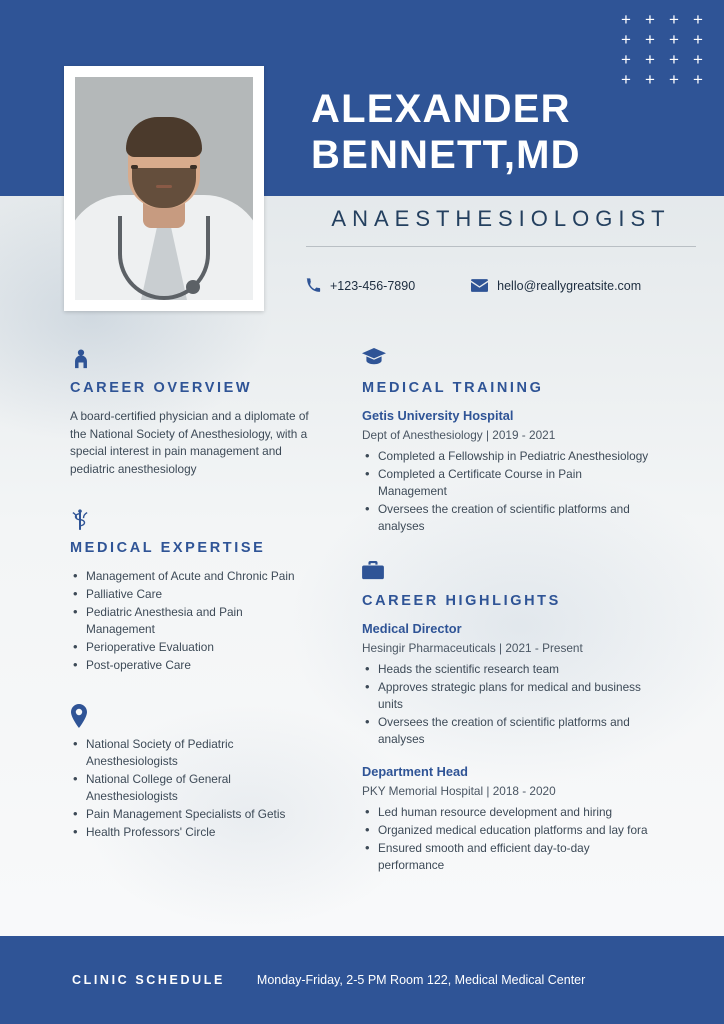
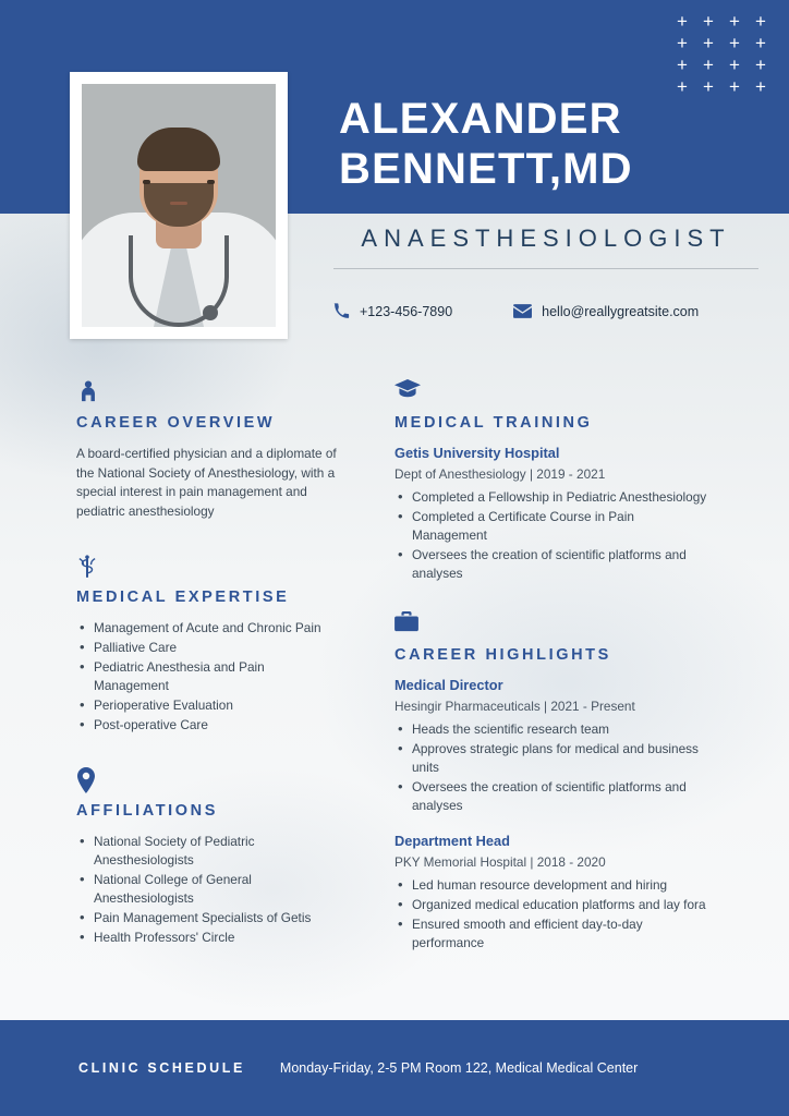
  +
  +
  +
  +
  +
  +
  +
  +
  +
  +
  +
  +
  +
  +
  +
  +
  ALEXANDER
  BENNETT,MD
  ANAESTHESIOLOGIST
  +123-456-7890
  hello@reallygreatsite.com
  CAREER OVERVIEW
  A board-certified physician and a diplomate of the National Society of Anesthesiology, with a special interest in pain management and pediatric anesthesiology
  MEDICAL EXPERTISE
  Management of Acute and Chronic Pain
  Palliative Care
  Pediatric Anesthesia and Pain Management
  Perioperative Evaluation
  Post-operative Care
+ AFFILIATIONS
  National Society of Pediatric Anesthesiologists
  National College of General Anesthesiologists
  Pain Management Specialists of Getis
  Health Professors' Circle
  MEDICAL TRAINING
  Getis University Hospital
  Dept of Anesthesiology | 2019 - 2021
  Completed a Fellowship in Pediatric Anesthesiology
  Completed a Certificate Course in Pain Management
  Oversees the creation of scientific platforms and analyses
  CAREER HIGHLIGHTS
  Medical Director
  Hesingir Pharmaceuticals | 2021 - Present
  Heads the scientific research team
  Approves strategic plans for medical and business units
  Oversees the creation of scientific platforms and analyses
  Department Head
  PKY Memorial Hospital | 2018 - 2020
  Led human resource development and hiring
  Organized medical education platforms and lay fora
  Ensured smooth and efficient day-to-day performance
  CLINIC SCHEDULE
  Monday-Friday, 2-5 PM Room 122, Medical Medical Center
